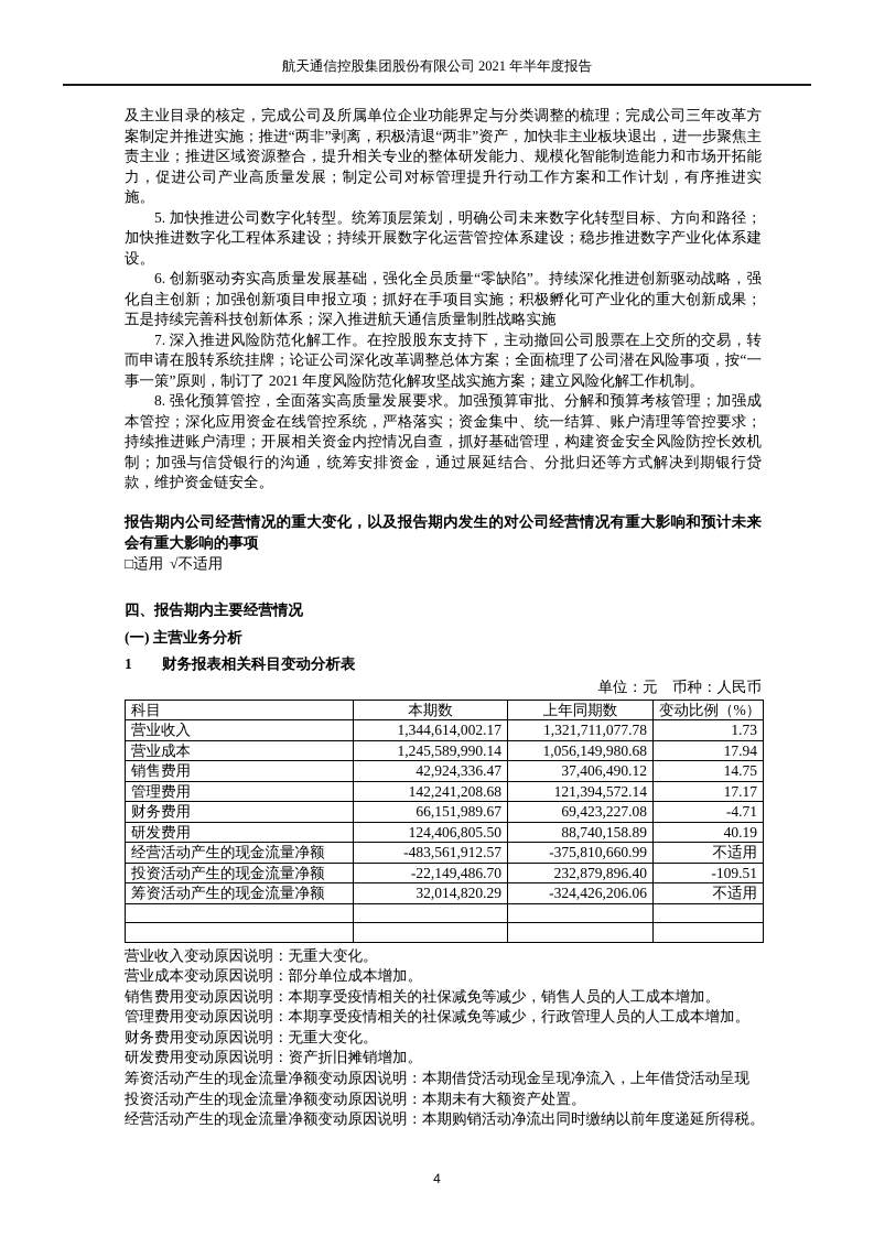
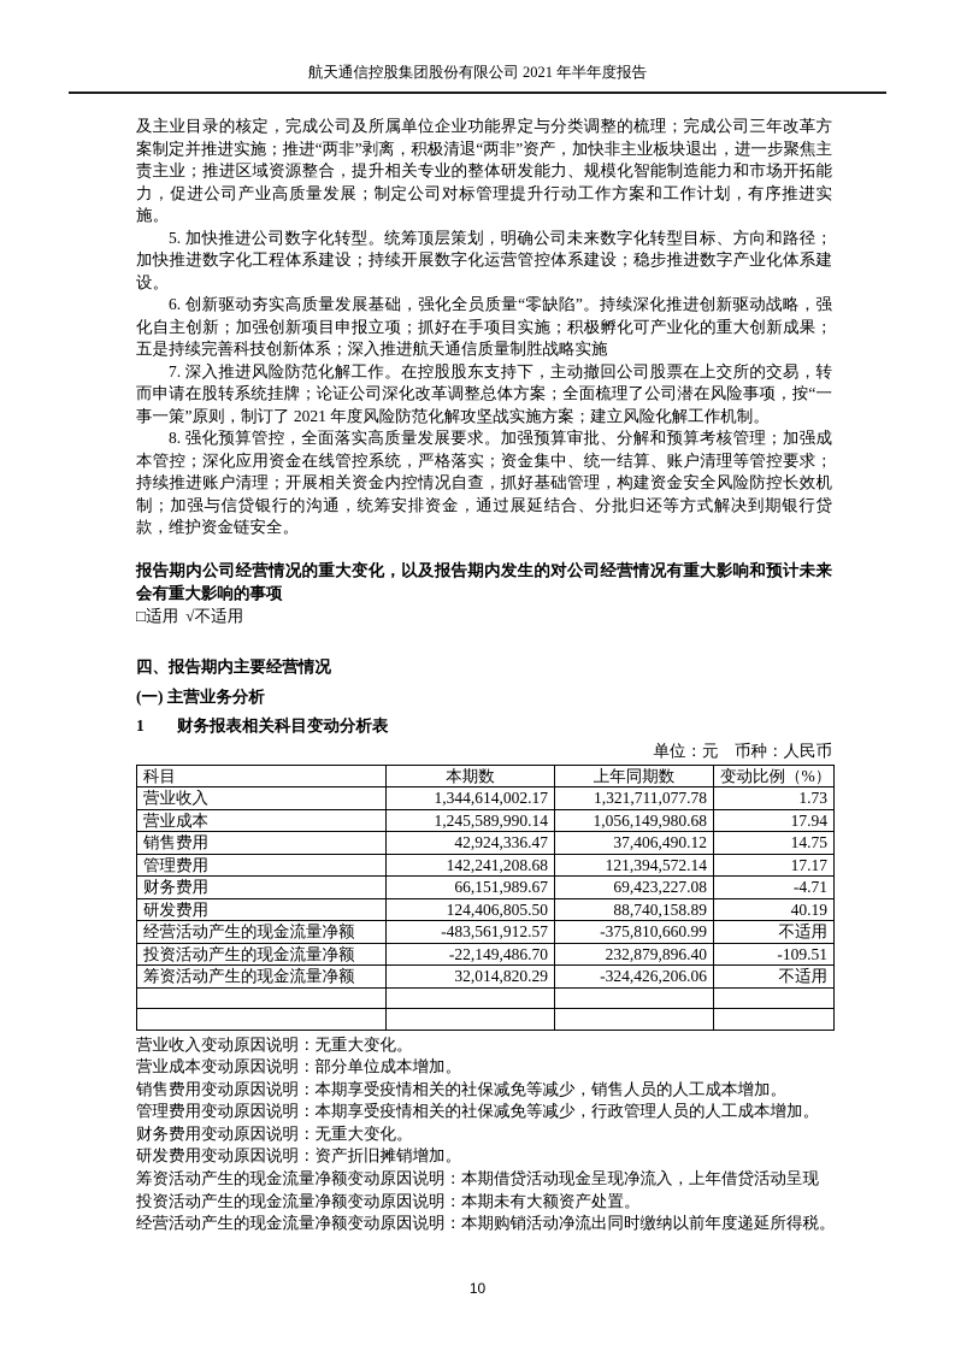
  航天通信控股集团股份有限公司 2021 年半年度报告
  及主业目录的核定，完成公司及所属单位企业功能界定与分类调整的梳理；完成公司三年改革方案制定并推进实施；推进“两非”剥离，积极清退“两非”资产，加快非主业板块退出，进一步聚焦主责主业；推进区域资源整合，提升相关专业的整体研发能力、规模化智能制造能力和市场开拓能力，促进公司产业高质量发展；制定公司对标管理提升行动工作方案和工作计划，有序推进实施。
  5. 加快推进公司数字化转型。统筹顶层策划，明确公司未来数字化转型目标、方向和路径；加快推进数字化工程体系建设；持续开展数字化运营管控体系建设；稳步推进数字产业化体系建设。
  6. 创新驱动夯实高质量发展基础，强化全员质量“零缺陷”。持续深化推进创新驱动战略，强化自主创新；加强创新项目申报立项；抓好在手项目实施；积极孵化可产业化的重大创新成果；五是持续完善科技创新体系；深入推进航天通信质量制胜战略实施
  7. 深入推进风险防范化解工作。在控股股东支持下，主动撤回公司股票在上交所的交易，转而申请在股转系统挂牌；论证公司深化改革调整总体方案；全面梳理了公司潜在风险事项，按“一事一策”原则，制订了 2021 年度风险防范化解攻坚战实施方案；建立风险化解工作机制。
  8. 强化预算管控，全面落实高质量发展要求。加强预算审批、分解和预算考核管理；加强成本管控；深化应用资金在线管控系统，严格落实；资金集中、统一结算、账户清理等管控要求；持续推进账户清理；开展相关资金内控情况自查，抓好基础管理，构建资金安全风险防控长效机制；加强与信贷银行的沟通，统筹安排资金，通过展延结合、分批归还等方式解决到期银行贷款，维护资金链安全。
  报告期内公司经营情况的重大变化，以及报告期内发生的对公司经营情况有重大影响和预计未来会有重大影响的事项
  □适用 √不适用
  四、报告期内主要经营情况
  (一) 主营业务分析
  1 财务报表相关科目变动分析表
  单位：元 币种：人民币
  科目	本期数	上年同期数	变动比例（%）
  营业收入	1,344,614,002.17	1,321,711,077.78	1.73
  营业成本	1,245,589,990.14	1,056,149,980.68	17.94
  销售费用	42,924,336.47	37,406,490.12	14.75
  管理费用	142,241,208.68	121,394,572.14	17.17
  财务费用	66,151,989.67	69,423,227.08	-4.71
  研发费用	124,406,805.50	88,740,158.89	40.19
  经营活动产生的现金流量净额	-483,561,912.57	-375,810,660.99	不适用
  投资活动产生的现金流量净额	-22,149,486.70	232,879,896.40	-109.51
  筹资活动产生的现金流量净额	32,014,820.29	-324,426,206.06	不适用
  营业收入变动原因说明：无重大变化。
  营业成本变动原因说明：部分单位成本增加。
  销售费用变动原因说明：本期享受疫情相关的社保减免等减少，销售人员的人工成本增加。
  管理费用变动原因说明：本期享受疫情相关的社保减免等减少，行政管理人员的人工成本增加。
  财务费用变动原因说明：无重大变化。
  研发费用变动原因说明：资产折旧摊销增加。
  筹资活动产生的现金流量净额变动原因说明：本期借贷活动现金呈现净流入，上年借贷活动呈现
  投资活动产生的现金流量净额变动原因说明：本期未有大额资产处置。
  经营活动产生的现金流量净额变动原因说明：本期购销活动净流出同时缴纳以前年度递延所得税。
- 4
+ 10
